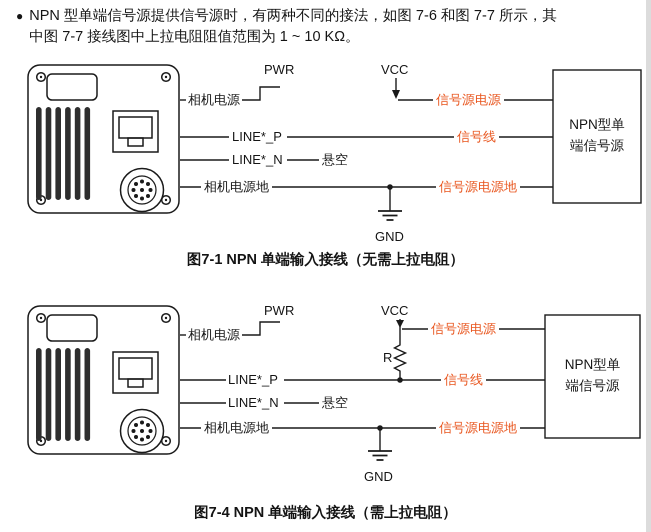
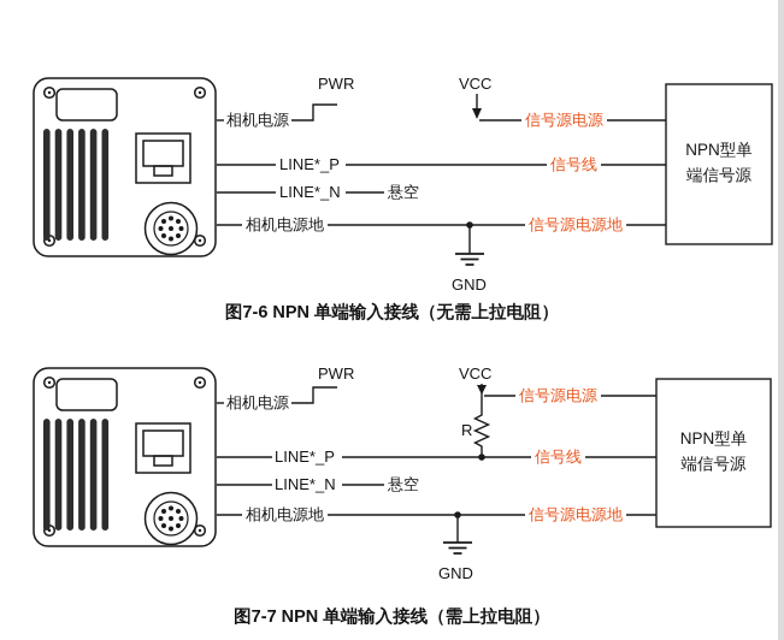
- ●
- NPN 型单端信号源提供信号源时，有两种不同的接法，如图 7-6 和图 7-7 所示，其
- 中图 7-7 接线图中上拉电阻阻值范围为 1 ~ 10 KΩ。
  PWR
  VCC
  相机电源
  LINE*_P
  LINE*_N
  相机电源地
  信号源电源
  信号线
  悬空
  信号源电源地
  GND
  NPN型单
  端信号源
- 图7-1 NPN 单端输入接线（无需上拉电阻）
+ 图7-6 NPN 单端输入接线（无需上拉电阻）
  PWR
  VCC
  相机电源
  信号源电源
  R
  LINE*_P
  信号线
  LINE*_N
  悬空
  相机电源地
  信号源电源地
  GND
  NPN型单
  端信号源
- 图7-4 NPN 单端输入接线（需上拉电阻）
+ 图7-7 NPN 单端输入接线（需上拉电阻）
